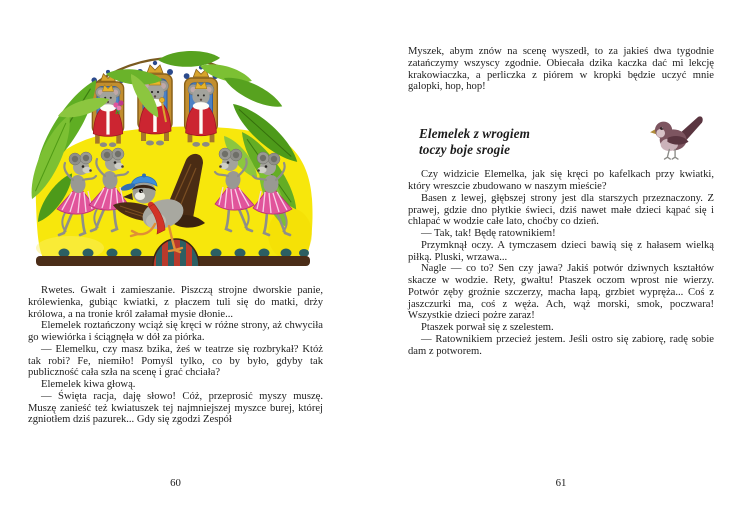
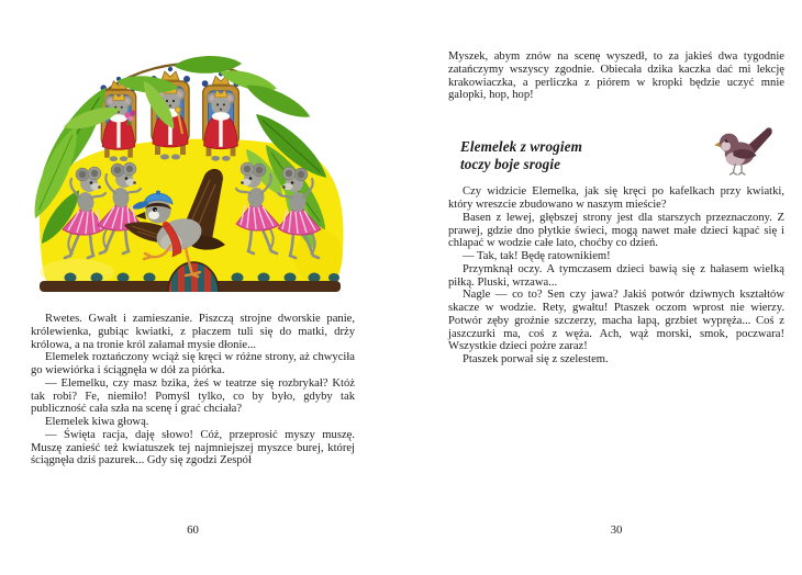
  Rwetes. Gwałt i zamieszanie. Piszczą strojne dworskie panie, królewienka, gubiąc kwiatki, z płaczem tuli się do matki, drży królowa, a na tronie król załamał mysie dłonie...
  Elemelek roztańczony wciąż się kręci w różne strony, aż chwyciła go wiewiórka i ściągnęła w dół za piórka.
  — Elemelku, czy masz bzika, żeś w teatrze się rozbrykał? Któż tak robi? Fe, niemiło! Pomyśl tylko, co by było, gdyby tak publiczność cała szła na scenę i grać chciała?
  Elemelek kiwa głową.
- — Święta racja, daję słowo! Cóż, przeprosić myszy muszę. Muszę zanieść też kwiatuszek tej najmniejszej myszce burej, której zgniotłem dziś pazurek... Gdy się zgodzi Zespół
+ — Święta racja, daję słowo! Cóż, przeprosić myszy muszę. Muszę zanieść też kwiatuszek tej najmniejszej myszce burej, której ściągnęła dziś pazurek... Gdy się zgodzi Zespół
  60
  Myszek, abym znów na scenę wyszedł, to za jakieś dwa tygodnie zatańczymy wszyscy zgodnie. Obiecała dzika kaczka dać mi lekcję krakowiaczka, a perliczka z piórem w kropki będzie uczyć mnie galopki, hop, hop!
  Elemelek z wrogiem
  toczy boje srogie
  Czy widzicie Elemelka, jak się kręci po kafelkach przy kwiatki, który wreszcie zbudowano w naszym mieście?
- Basen z lewej, głębszej strony jest dla starszych przeznaczony. Z prawej, gdzie dno płytkie świeci, dziś nawet małe dzieci kąpać się i chlapać w wodzie całe lato, choćby co dzień.
+ Basen z lewej, głębszej strony jest dla starszych przeznaczony. Z prawej, gdzie dno płytkie świeci, mogą nawet małe dzieci kąpać się i chlapać w wodzie całe lato, choćby co dzień.
  — Tak, tak! Będę ratownikiem!
  Przymknął oczy. A tymczasem dzieci bawią się z hałasem wielką piłką. Pluski, wrzawa...
  Nagle — co to? Sen czy jawa? Jakiś potwór dziwnych kształtów skacze w wodzie. Rety, gwałtu! Ptaszek oczom wprost nie wierzy. Potwór zęby groźnie szczerzy, macha łapą, grzbiet wypręża... Coś z jaszczurki ma, coś z węża. Ach, wąż morski, smok, poczwara! Wszystkie dzieci pożre zaraz!
  Ptaszek porwał się z szelestem.
- — Ratownikiem przecież jestem. Jeśli ostro się zabiorę, radę sobie dam z potworem.
- 61
+ 30
